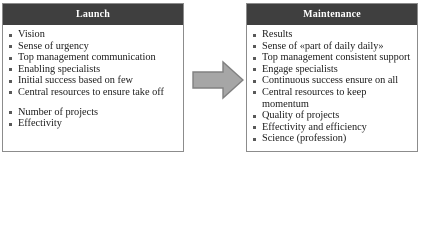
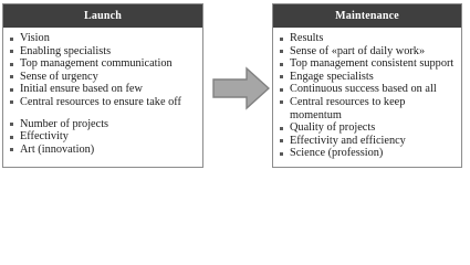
  Launch
  Vision
- Sense of urgency
+ Enabling specialists
  Top management communication
- Enabling specialists
+ Sense of urgency
- Initial success based on few
+ Initial ensure based on few
  Central resources to ensure take off
  Number of projects
  Effectivity
+ Art (innovation)
  Maintenance
  Results
- Sense of «part of daily daily»
+ Sense of «part of daily work»
  Top management consistent support
  Engage specialists
- Continuous success ensure on all
+ Continuous success based on all
  Central resources to keep
  momentum
  Quality of projects
  Effectivity and efficiency
  Science (profession)
